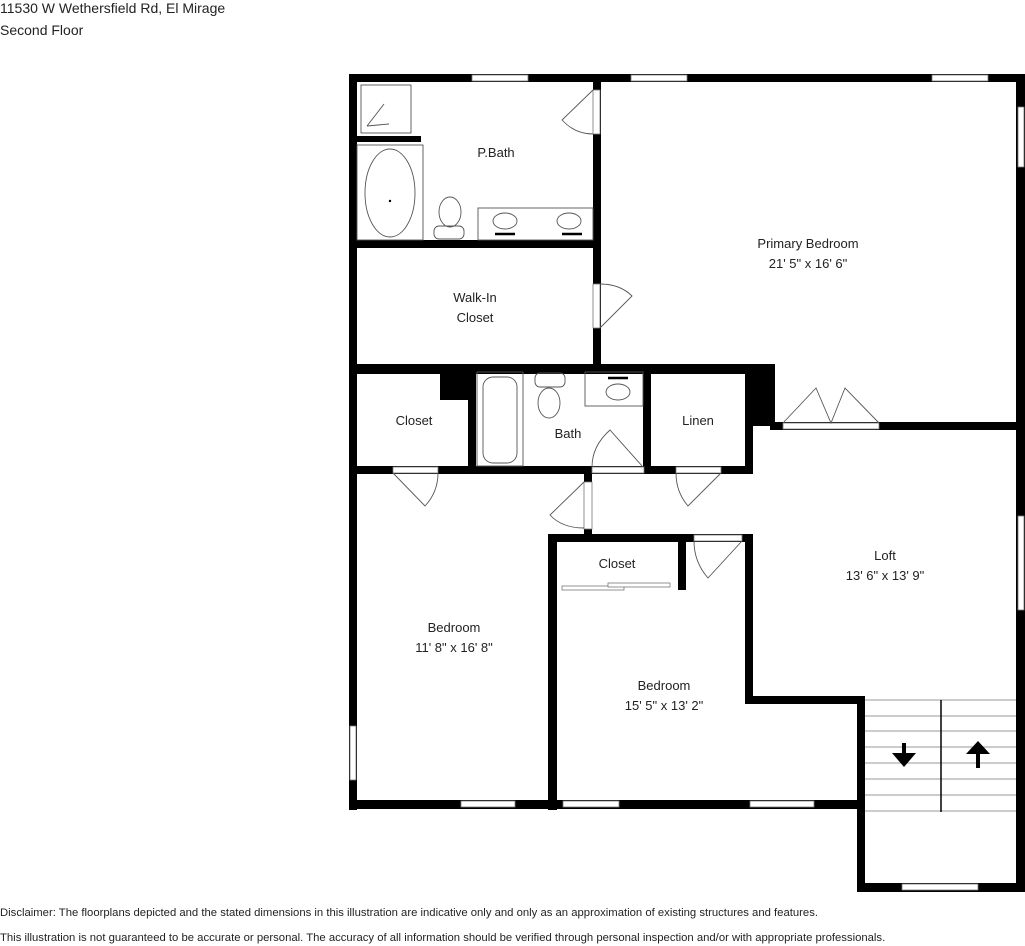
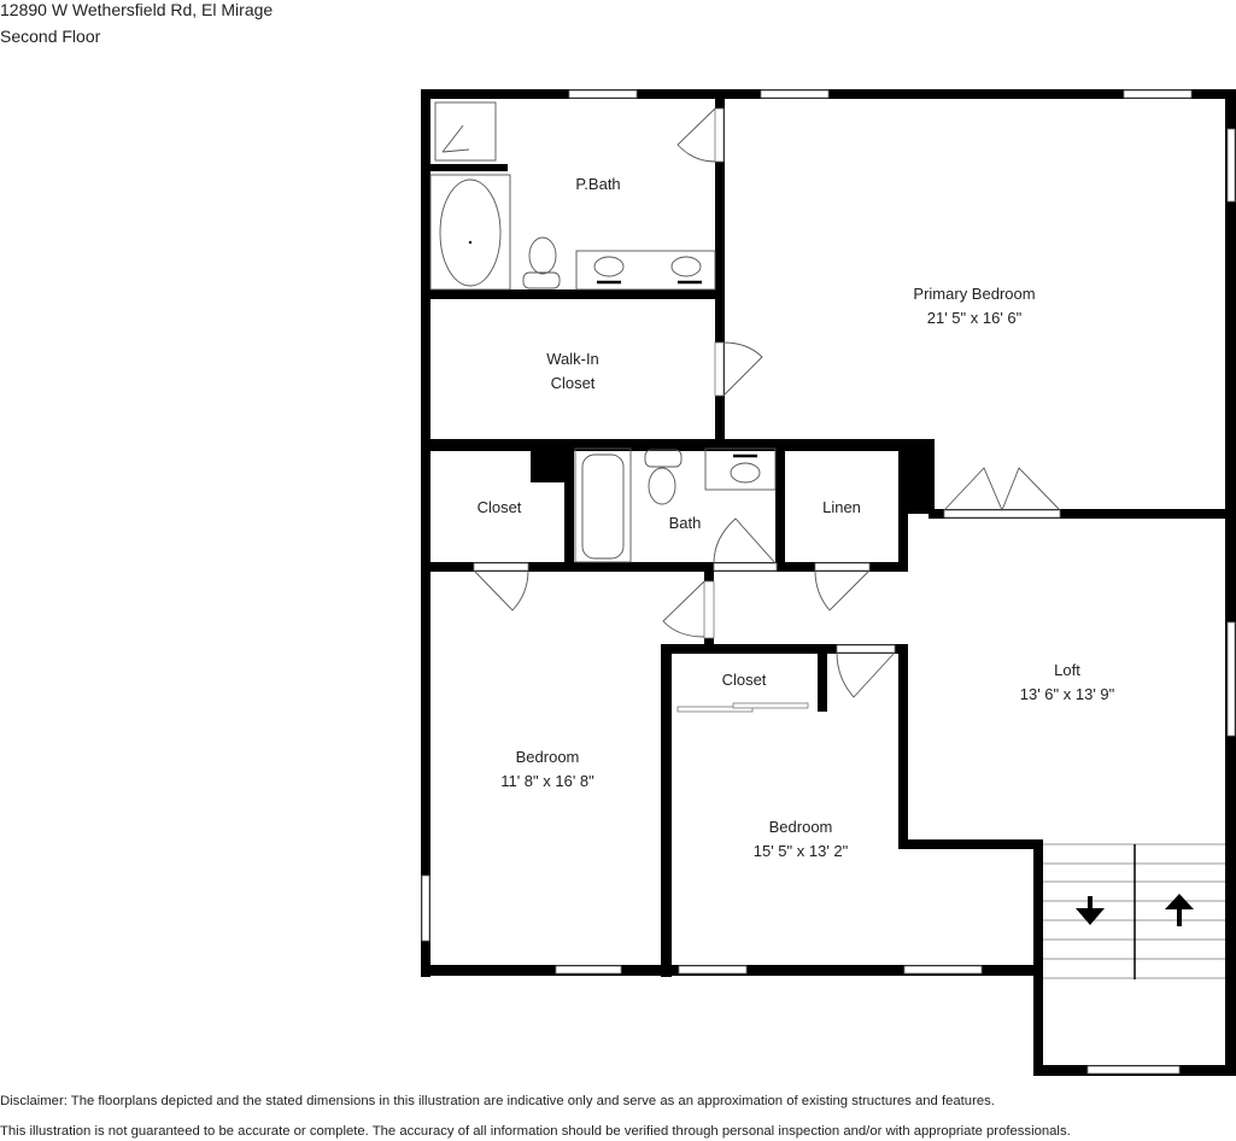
- 11530 W Wethersfield Rd, El Mirage
+ 12890 W Wethersfield Rd, El Mirage
  Second Floor
  P.Bath
  Primary Bedroom
  21' 5" x 16' 6"
  Walk-In
  Closet
  Closet
  Bath
  Linen
  Closet
  Loft
  13' 6" x 13' 9"
  Bedroom
  11' 8" x 16' 8"
  Bedroom
  15' 5" x 13' 2"
- Disclaimer: The floorplans depicted and the stated dimensions in this illustration are indicative only and only as an approximation of existing structures and features.
+ Disclaimer: The floorplans depicted and the stated dimensions in this illustration are indicative only and serve as an approximation of existing structures and features.
- This illustration is not guaranteed to be accurate or personal. The accuracy of all information should be verified through personal inspection and/or with appropriate professionals.
+ This illustration is not guaranteed to be accurate or complete. The accuracy of all information should be verified through personal inspection and/or with appropriate professionals.
